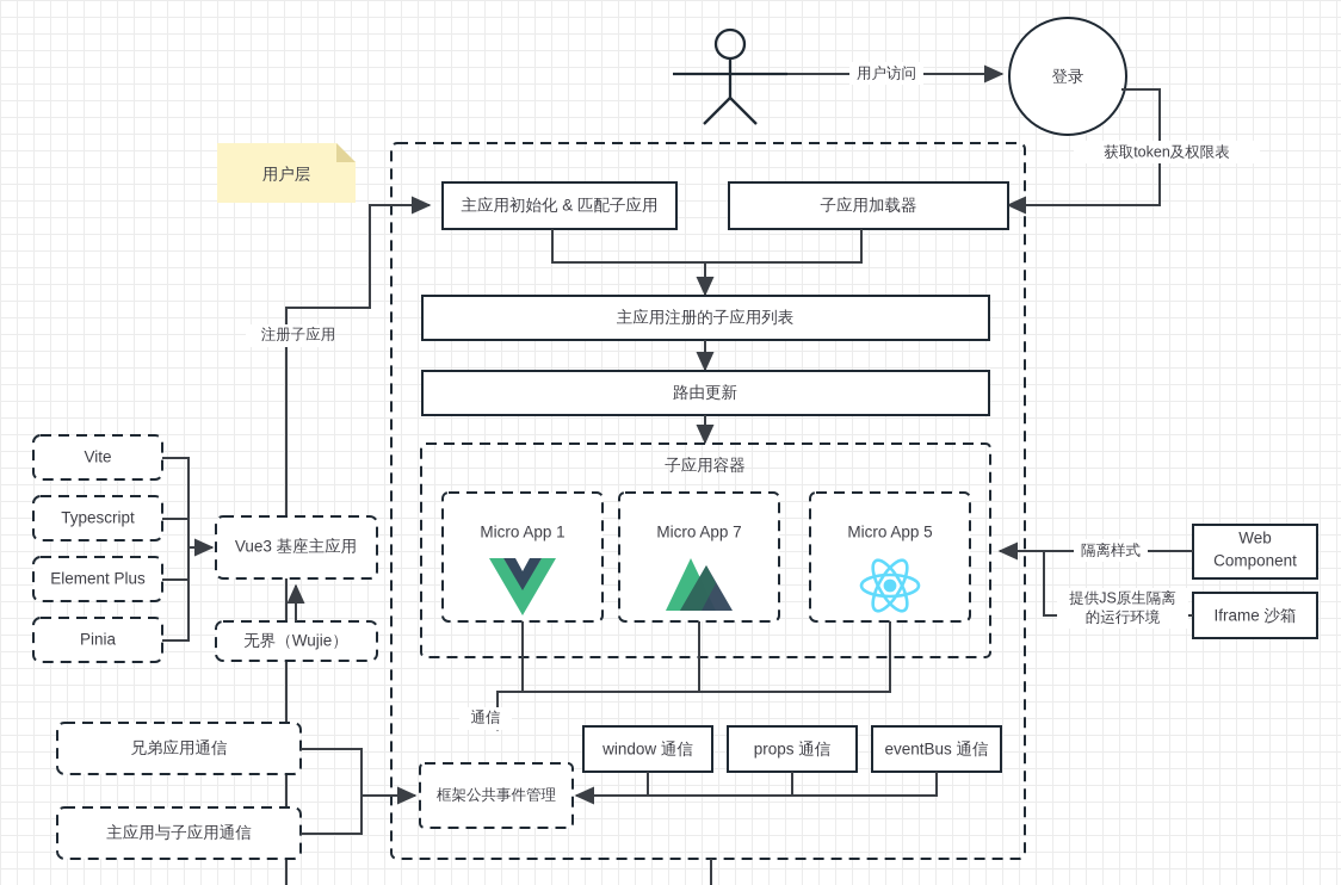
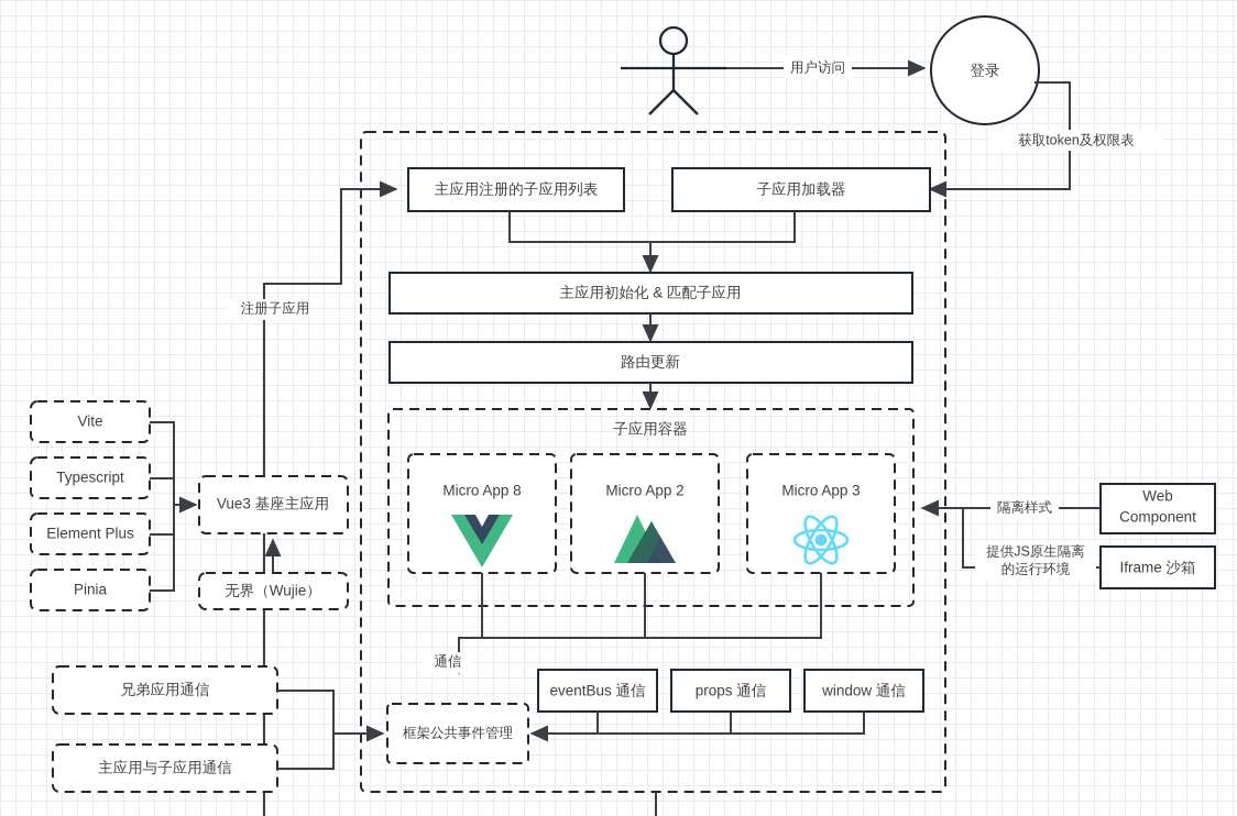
  登录
  用户访问
  获取token及权限表
- 用户层
  注册子应用
- 主应用初始化 & 匹配子应用
+ 主应用注册的子应用列表
  子应用加载器
- 主应用注册的子应用列表
+ 主应用初始化 & 匹配子应用
  路由更新
  子应用容器
- Micro App 1
+ Micro App 8
- Micro App 7
+ Micro App 2
- Micro App 5
+ Micro App 3
  Vite
  Typescript
  Element Plus
  Pinia
  Vue3 基座主应用
  无界（Wujie）
  Web
  Component
  Iframe 沙箱
  隔离样式
  提供JS原生隔离
  的运行环境
  通信
- window 通信
+ eventBus 通信
  props 通信
- eventBus 通信
+ window 通信
  框架公共事件管理
  兄弟应用通信
  主应用与子应用通信
